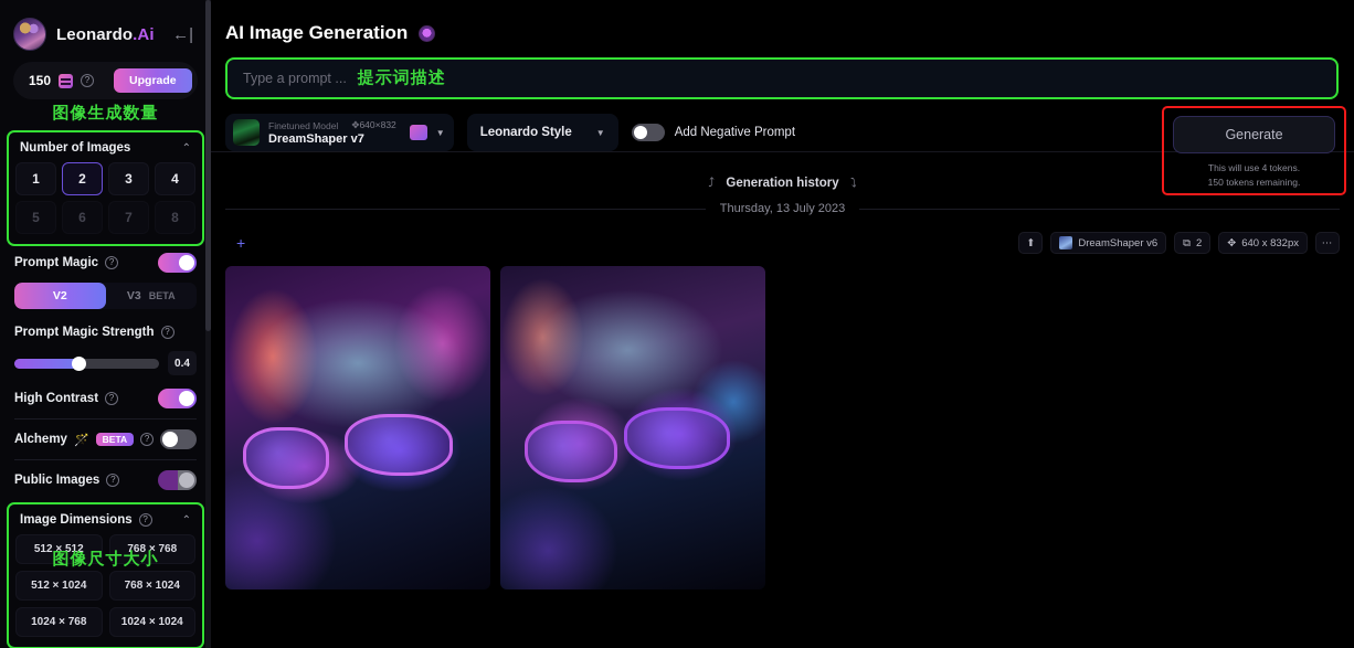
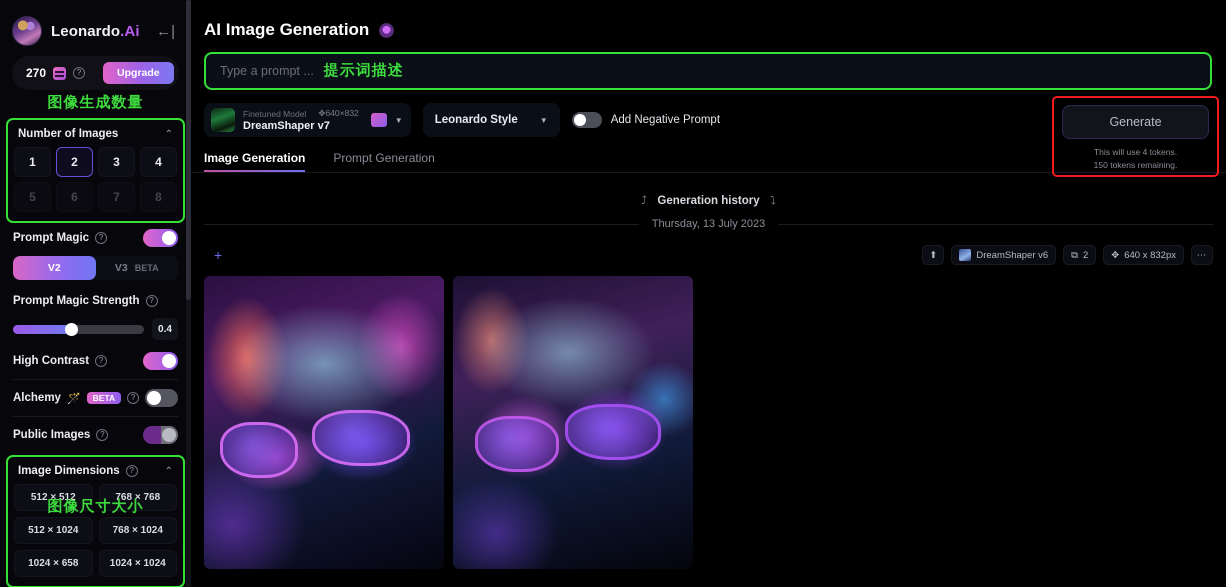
  Leonardo.Ai
  ←|
- 150
+ 270
  ?
  Upgrade
  图像生成数量
  Number of Images
  ⌃
  1
  2
  3
  4
  5
  6
  7
  8
  Prompt Magic
  ?
  V2
  V3
  BETA
  Prompt Magic Strength
  ?
  0.4
  High Contrast
  ?
  Alchemy
  🪄
  BETA
  ?
  Public Images
  ?
  Image Dimensions
  ?
  ⌃
  512 × 512
  768 × 768
  512 × 1024
  768 × 1024
- 1024 × 768
+ 1024 × 658
  1024 × 1024
  图像尺寸大小
  AI Image Generation
  Type a prompt ...
  提示词描述
  Finetuned Model
  ✥640×832
  DreamShaper v7
  ▼
  Leonardo Style
  ▼
  Add Negative Prompt
  Generate
  This will use 4 tokens.
  150 tokens remaining.
+ Image Generation
+ Prompt Generation
  ⤴ Generation history ⤵
  Thursday, 13 July 2023
  +
  ⬆
  DreamShaper v6
  ⧉
  2
  ✥
  640 x 832px
  ⋯
